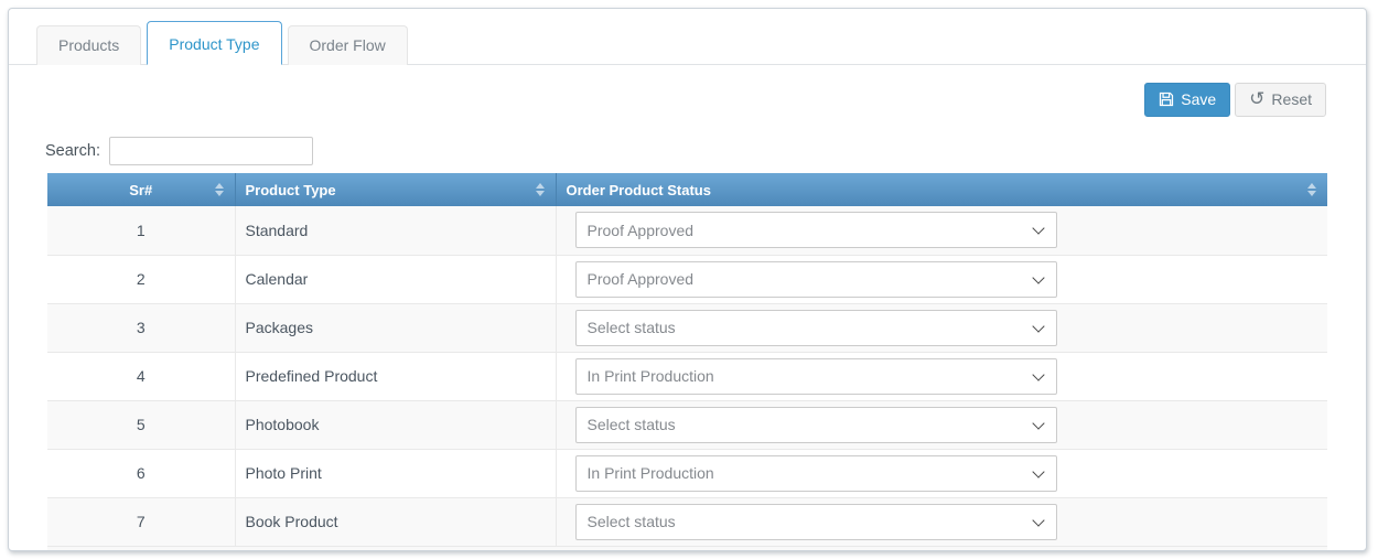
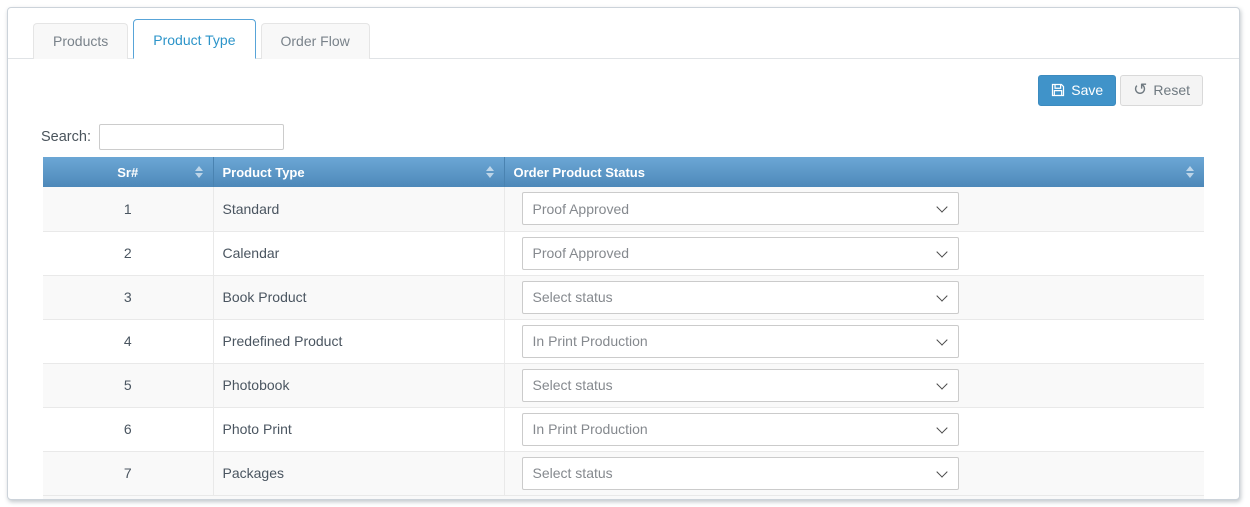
  Products
  Product Type
  Order Flow
  Save
  ↺
  Reset
  Search:
  Sr#	Product Type	Order Product Status
  1	Standard	Proof Approved
  2	Calendar	Proof Approved
- 3	Packages	Select status
+ 3	Book Product	Select status
  4	Predefined Product	In Print Production
  5	Photobook	Select status
  6	Photo Print	In Print Production
- 7	Book Product	Select status
+ 7	Packages	Select status
